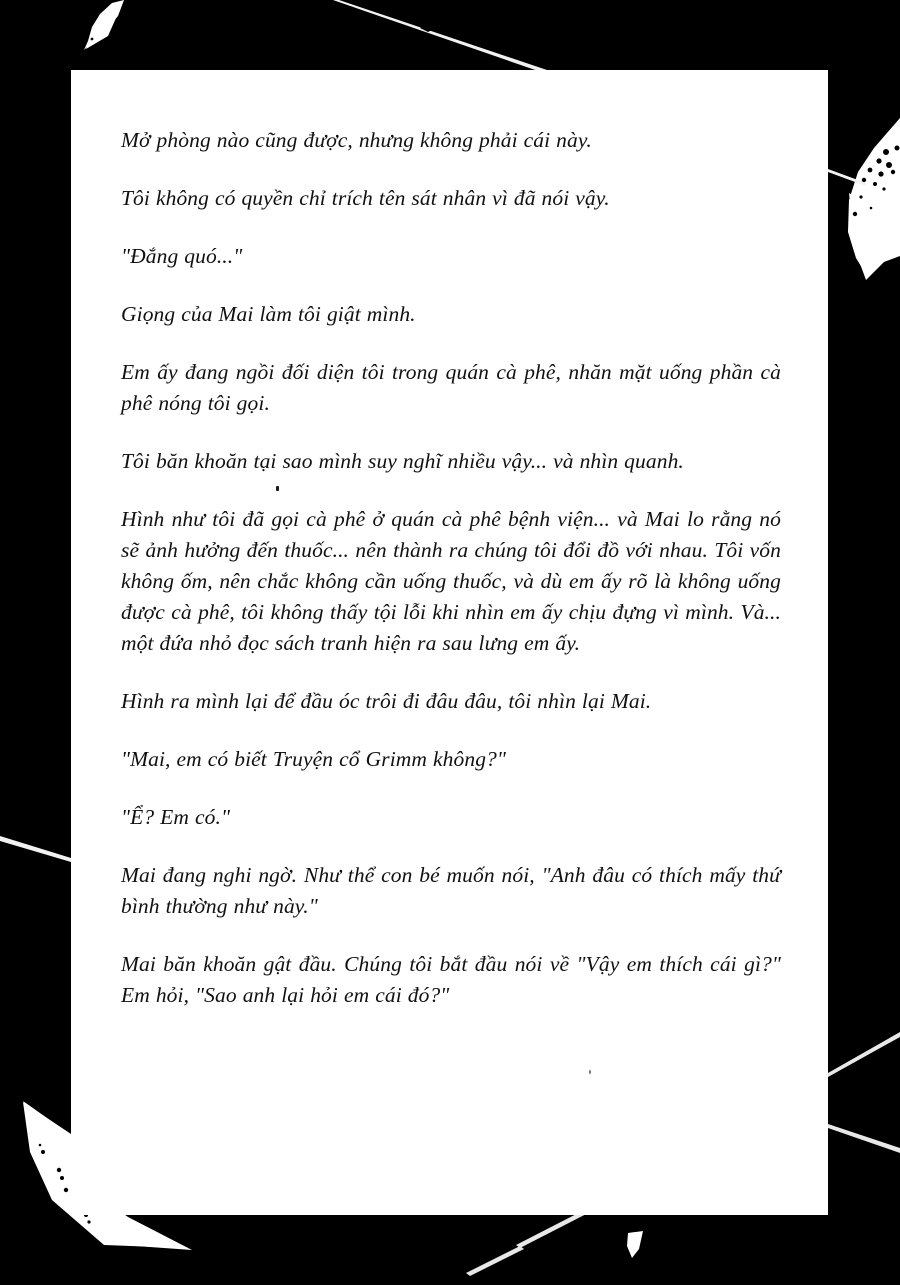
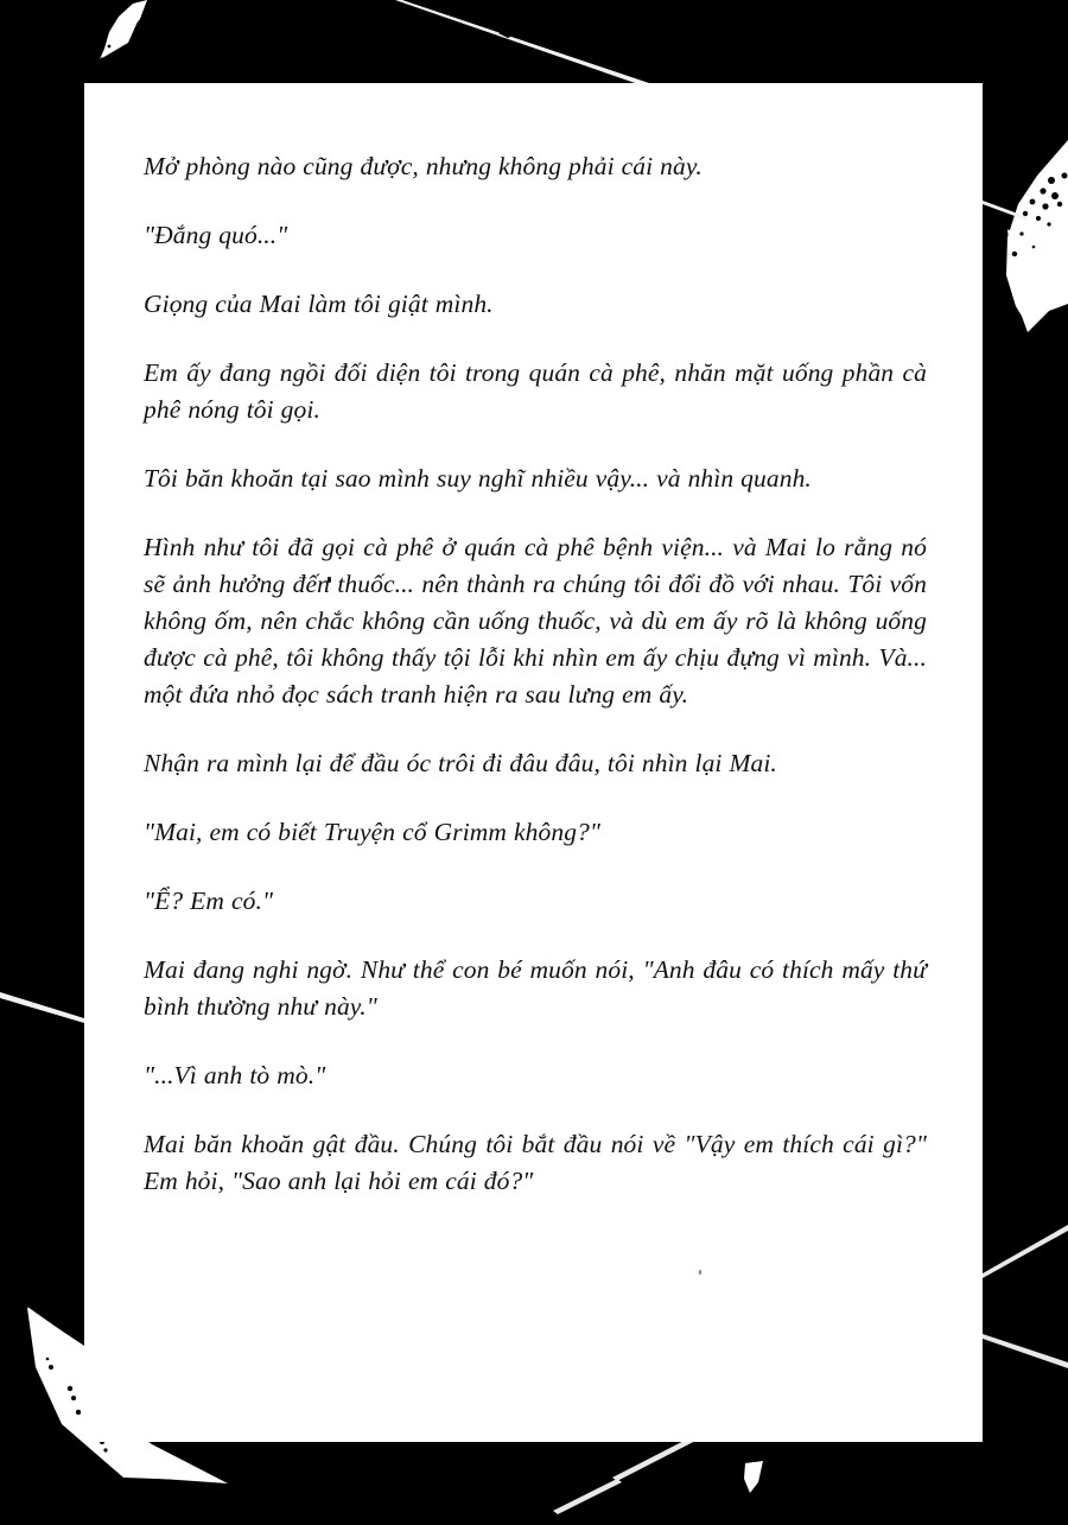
  Mở phòng nào cũng được, nhưng không phải cái này.
- Tôi không có quyền chỉ trích tên sát nhân vì đã nói vậy.
  "Đắng quó..."
  Giọng của Mai làm tôi giật mình.
  Em ấy đang ngồi đối diện tôi trong quán cà phê, nhăn mặt uống phần cà phê nóng tôi gọi.
  Tôi băn khoăn tại sao mình suy nghĩ nhiều vậy... và nhìn quanh.
  Hình như tôi đã gọi cà phê ở quán cà phê bệnh viện... và Mai lo rằng nó sẽ ảnh hưởng đến thuốc... nên thành ra chúng tôi đổi đồ với nhau. Tôi vốn không ốm, nên chắc không cần uống thuốc, và dù em ấy rõ là không uống được cà phê, tôi không thấy tội lỗi khi nhìn em ấy chịu đựng vì mình. Và... một đứa nhỏ đọc sách tranh hiện ra sau lưng em ấy.
- Hình ra mình lại để đầu óc trôi đi đâu đâu, tôi nhìn lại Mai.
+ Nhận ra mình lại để đầu óc trôi đi đâu đâu, tôi nhìn lại Mai.
  "Mai, em có biết Truyện cổ Grimm không?"
  "Ể? Em có."
  Mai đang nghi ngờ. Như thể con bé muốn nói, "Anh đâu có thích mấy thứ bình thường như này."
+ "...Vì anh tò mò."
  Mai băn khoăn gật đầu. Chúng tôi bắt đầu nói về "Vậy em thích cái gì?" Em hỏi, "Sao anh lại hỏi em cái đó?"
